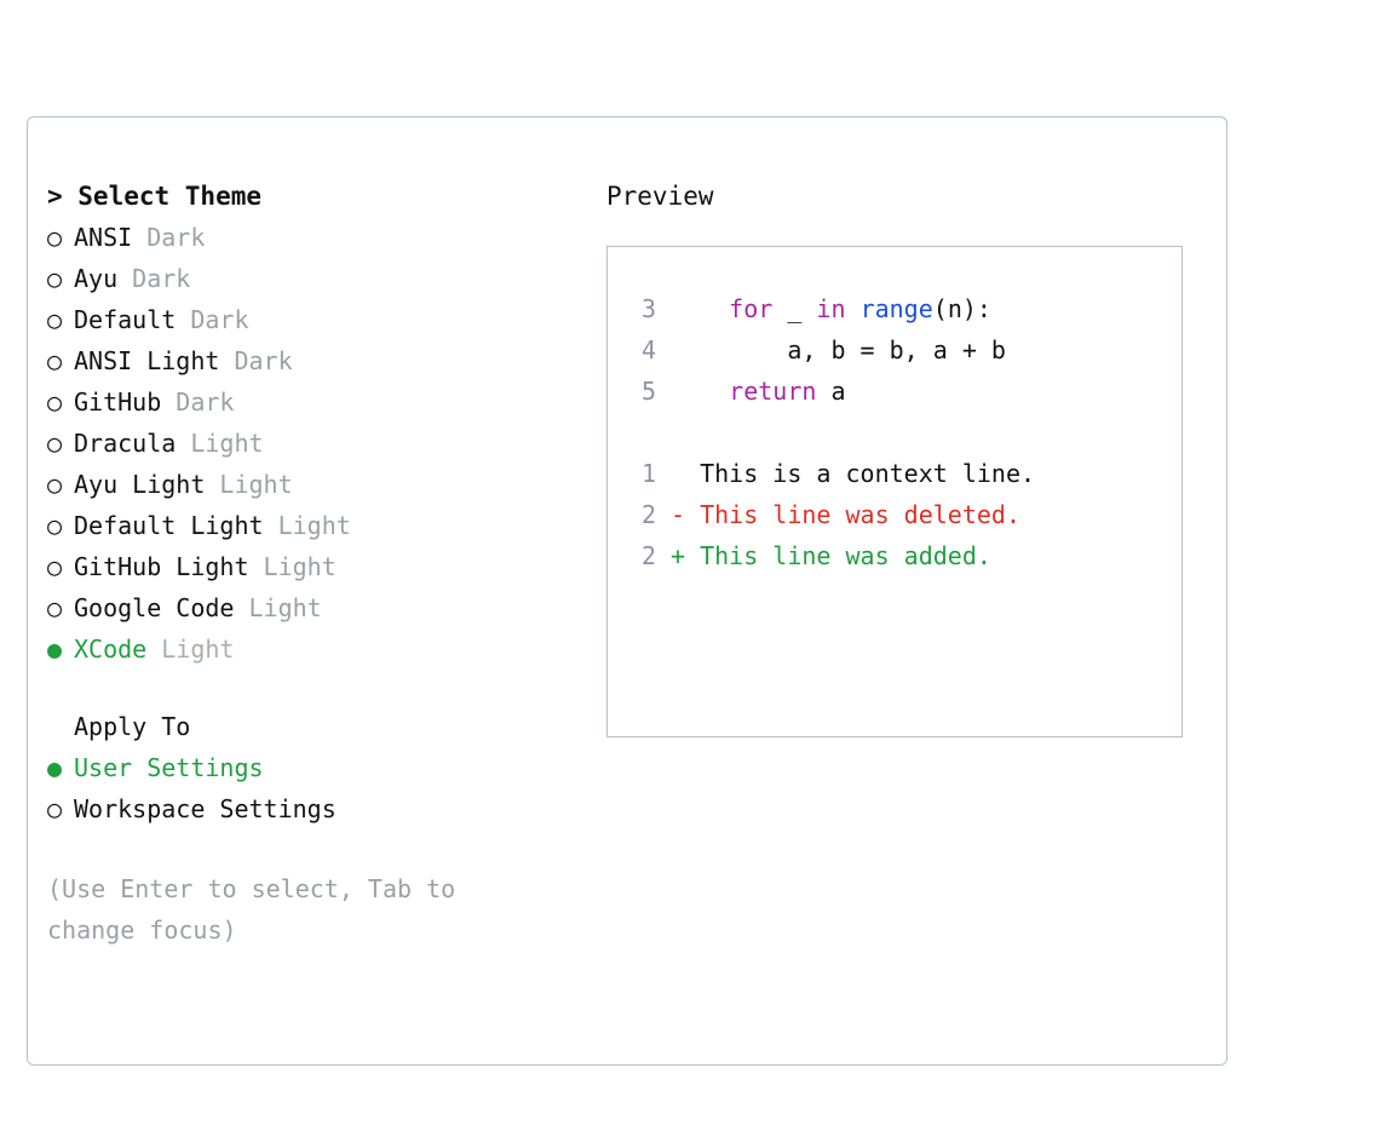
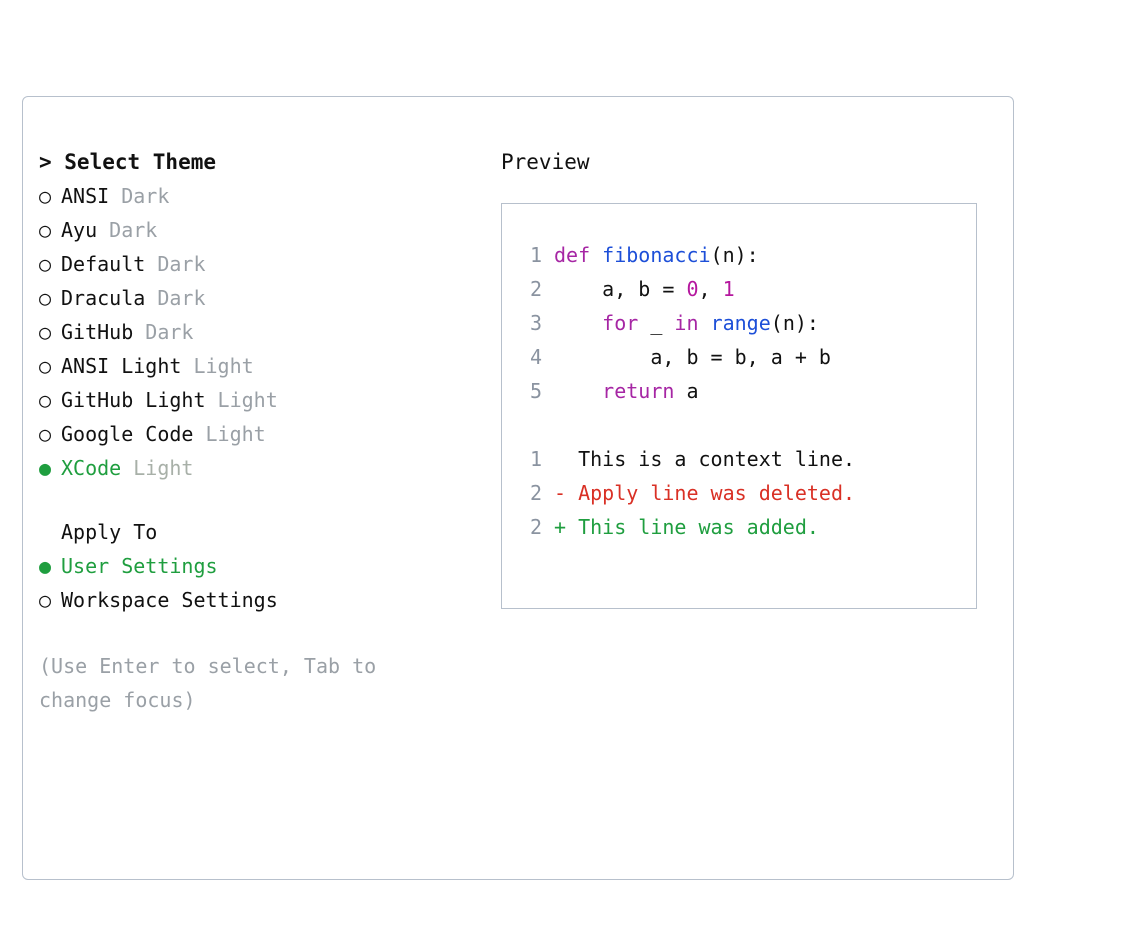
  > Select Theme
  ○ ANSI Dark
  ○ Ayu Dark
  ○ Default Dark
- ○ ANSI Light Dark
+ ○ Dracula Dark
  ○ GitHub Dark
- ○ Dracula Light
+ ○ ANSI Light Light
- ○ Ayu Light Light
- ○ Default Light Light
  ○ GitHub Light Light
  ○ Google Code Light
  ● XCode Light
  Apply To
  ● User Settings
  ○ Workspace Settings
  (Use Enter to select, Tab to change focus)
  Preview
+ 1 def fibonacci(n):
+ 2 a, b = 0, 1
  3 for _ in range(n):
  4 a, b = b, a + b
  5 return a
  1 This is a context line.
- 2 - This line was deleted.
+ 2 - Apply line was deleted.
  2 + This line was added.
